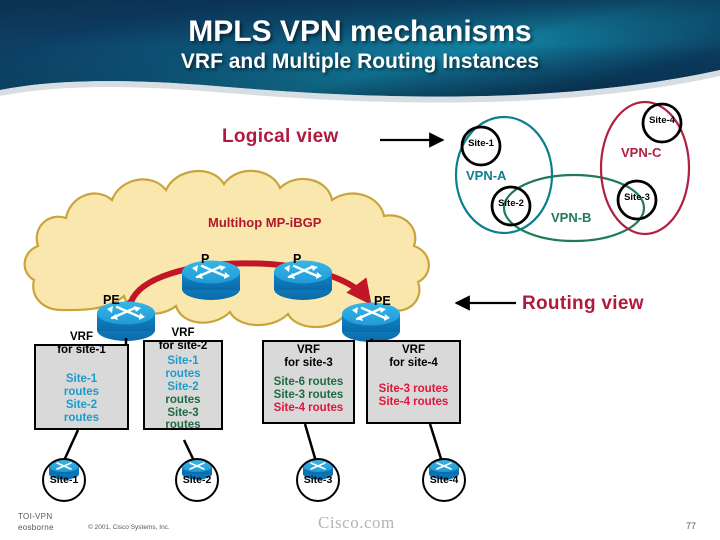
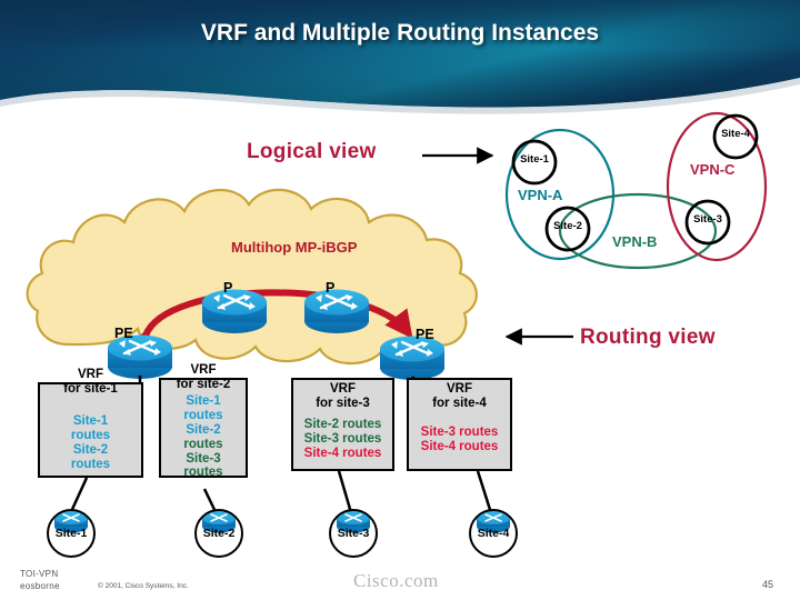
- MPLS VPN mechanisms
  VRF and Multiple Routing Instances
  VRF
  for site-1
  Site-1
  routes
  Site-2
  routes
  VRF
  for site-2
  Site-1
  routes
  Site-2
  routes
  Site-3
  routes
  VRF
  for site-3
- Site-6 routes
+ Site-2 routes
  Site-3 routes
  Site-4 routes
  VRF
  for site-4
  Site-3 routes
  Site-4 routes
  Site-1
  Site-2
  Site-3
  Site-4
  Logical view
  Routing view
  Multihop MP-iBGP
  VPN-A
  VPN-B
  VPN-C
  Site-1
  Site-2
  Site-3
  Site-4
  P
  P
  PE
  PE
  TOI-VPN
  eosborne
  Cisco.com
- 77
+ 45
